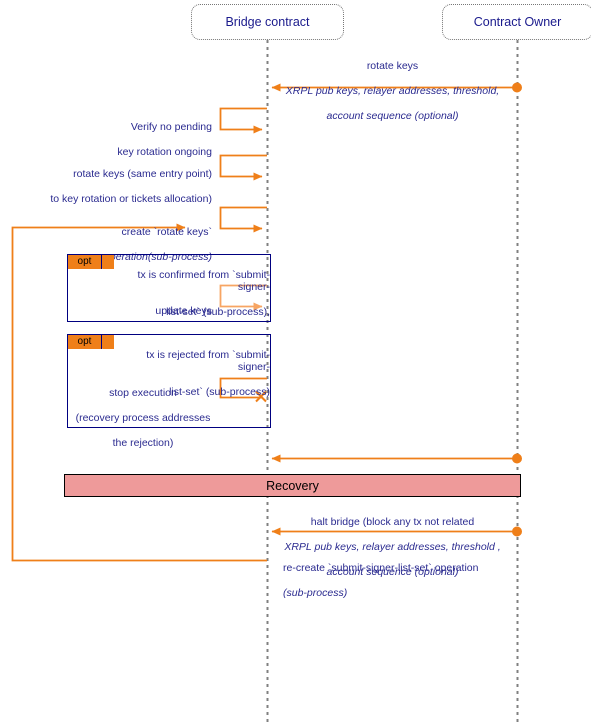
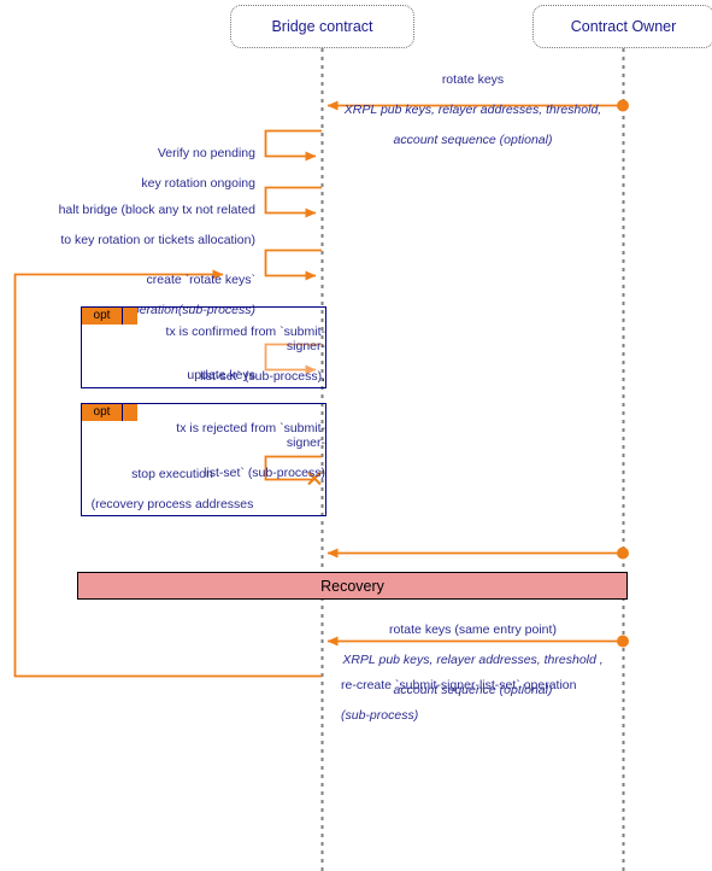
  Bridge contract
  Contract Owner
  rotate keys
  XRPL pub keys, relayer addresses, threshold,
  account sequence (optional)
  Verify no pending
  key rotation ongoing
- rotate keys (same entry point)
+ halt bridge (block any tx not related
  to key rotation or tickets allocation)
  create `rotate keys`
  eration(sub-process)
  opt
  tx is confirmed from `submit-signer-
  list-set` (sub-process),
  update keys
  opt
  tx is rejected from `submit-signer-
  list-set` (sub-process)
  stop execution
  (recovery process addresses
- the rejection)
  Recovery
- halt bridge (block any tx not related
+ rotate keys (same entry point)
  XRPL pub keys, relayer addresses, threshold ,
  account sequence (optional)
  re-create `submit-signer-list-set` operation
  (sub-process)
